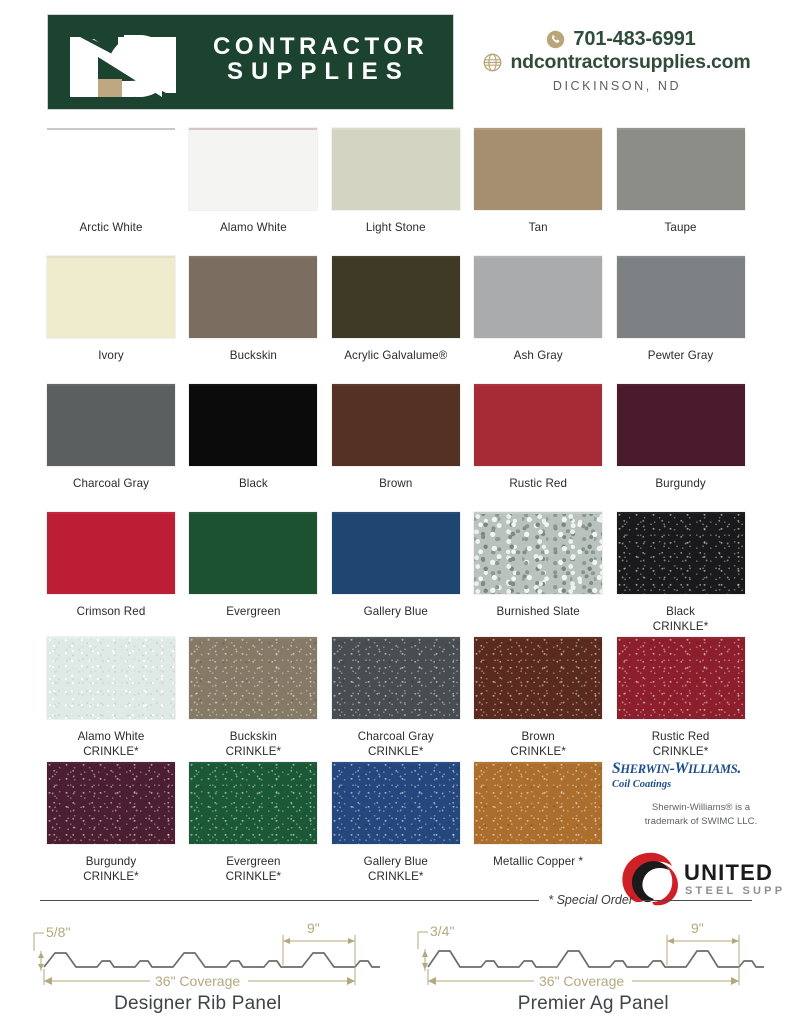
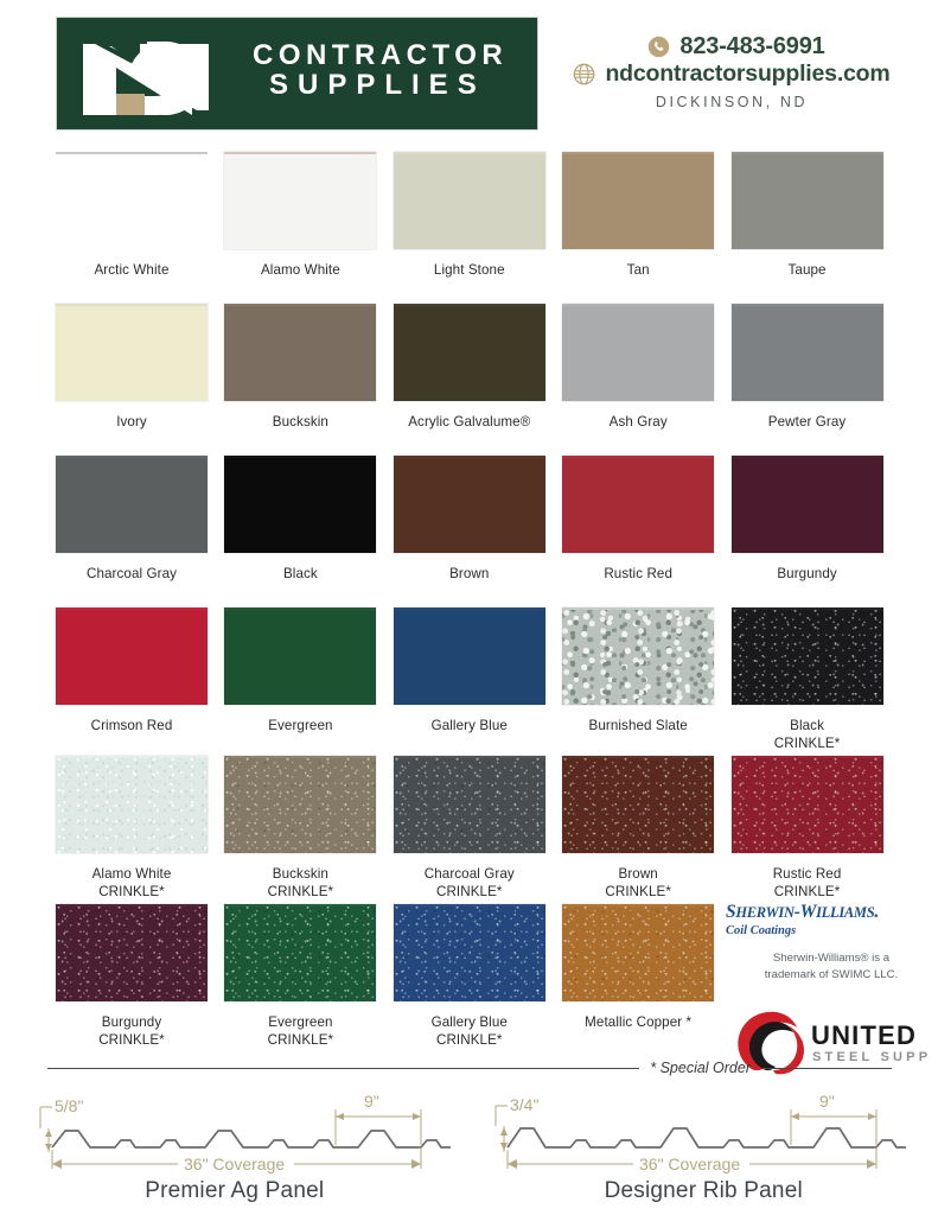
  CONTRACTOR
  SUPPLIES
- 701-483-6991
+ 823-483-6991
  ndcontractorsupplies.com
  DICKINSON, ND
  Arctic White
  Alamo White
  Light Stone
  Tan
  Taupe
  Ivory
  Buckskin
  Acrylic Galvalume®
  Ash Gray
  Pewter Gray
  Charcoal Gray
  Black
  Brown
  Rustic Red
  Burgundy
  Crimson Red
  Evergreen
  Gallery Blue
  Burnished Slate
  Black
  CRINKLE*
  Alamo White
  CRINKLE*
  Buckskin
  CRINKLE*
  Charcoal Gray
  CRINKLE*
  Brown
  CRINKLE*
  Rustic Red
  CRINKLE*
  Burgundy
  CRINKLE*
  Evergreen
  CRINKLE*
  Gallery Blue
  CRINKLE*
  Metallic Copper *
  SHERWIN-WILLIAMS.
  Coil Coatings
  Sherwin-Williams® is a
  trademark of SWIMC LLC.
  UNITED
  STEEL SUPP
  * Special Order
  5/8"
  9"
  36" Coverage
- Designer Rib Panel
+ Premier Ag Panel
  3/4"
  9"
  36" Coverage
- Premier Ag Panel
+ Designer Rib Panel
